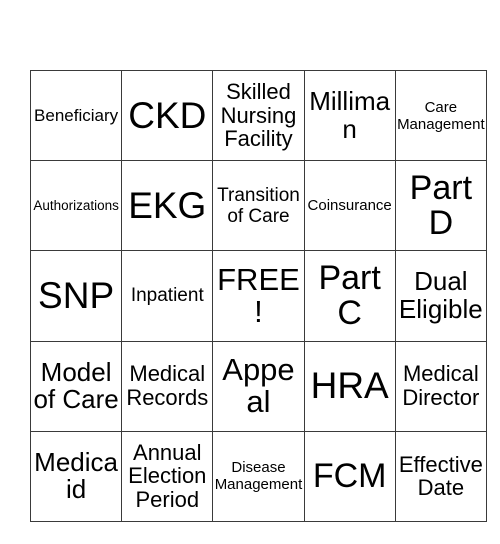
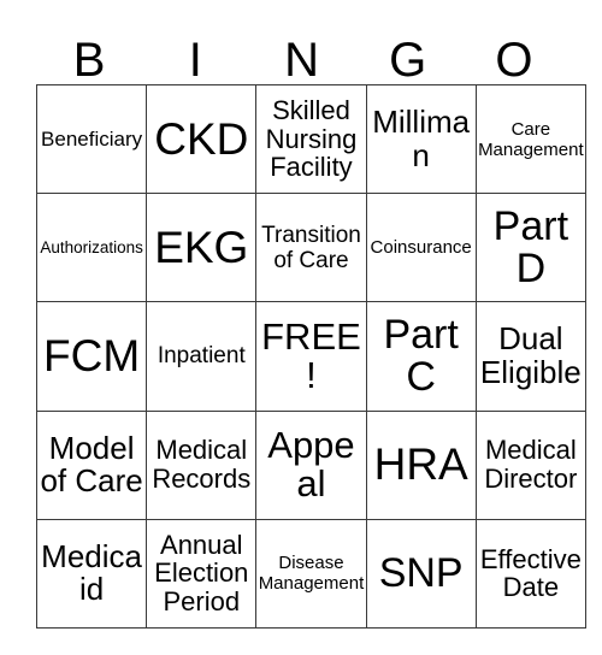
+ B
+ I
+ N
+ G
+ O
  Beneficiary	CKD	Skilled Nursing Facility	Milliman	Care Management
  Authorizations	EKG	Transition of Care	Coinsurance	Part D
- SNP	Inpatient	FREE!	Part C	Dual Eligible
+ FCM	Inpatient	FREE!	Part C	Dual Eligible
  Model of Care	Medical Records	Appeal	HRA	Medical Director
- Medicaid	Annual Election Period	Disease Management	FCM	Effective Date
+ Medicaid	Annual Election Period	Disease Management	SNP	Effective Date
